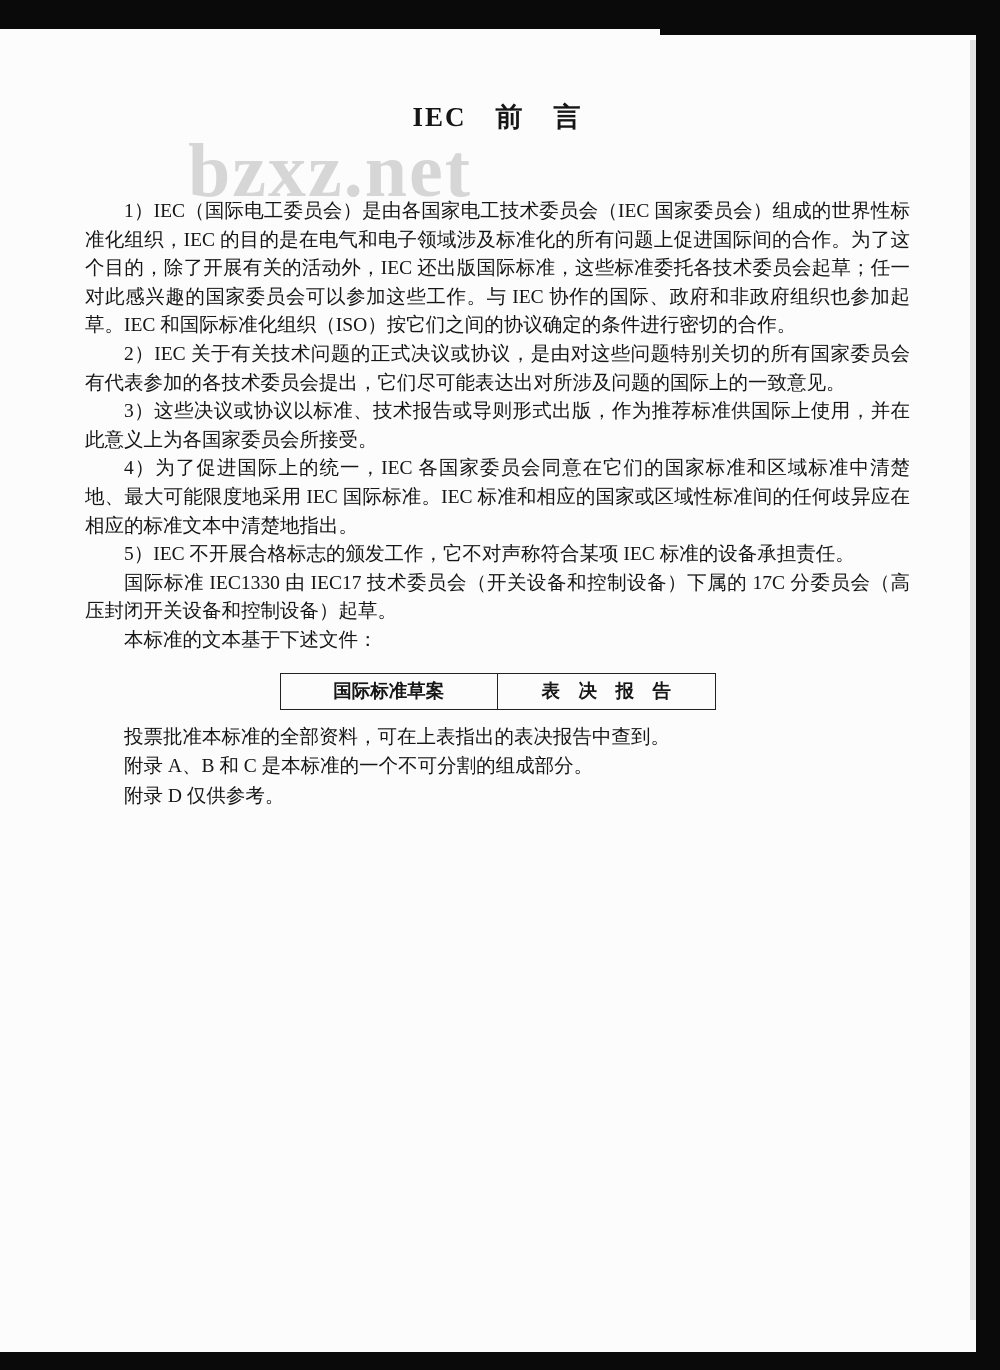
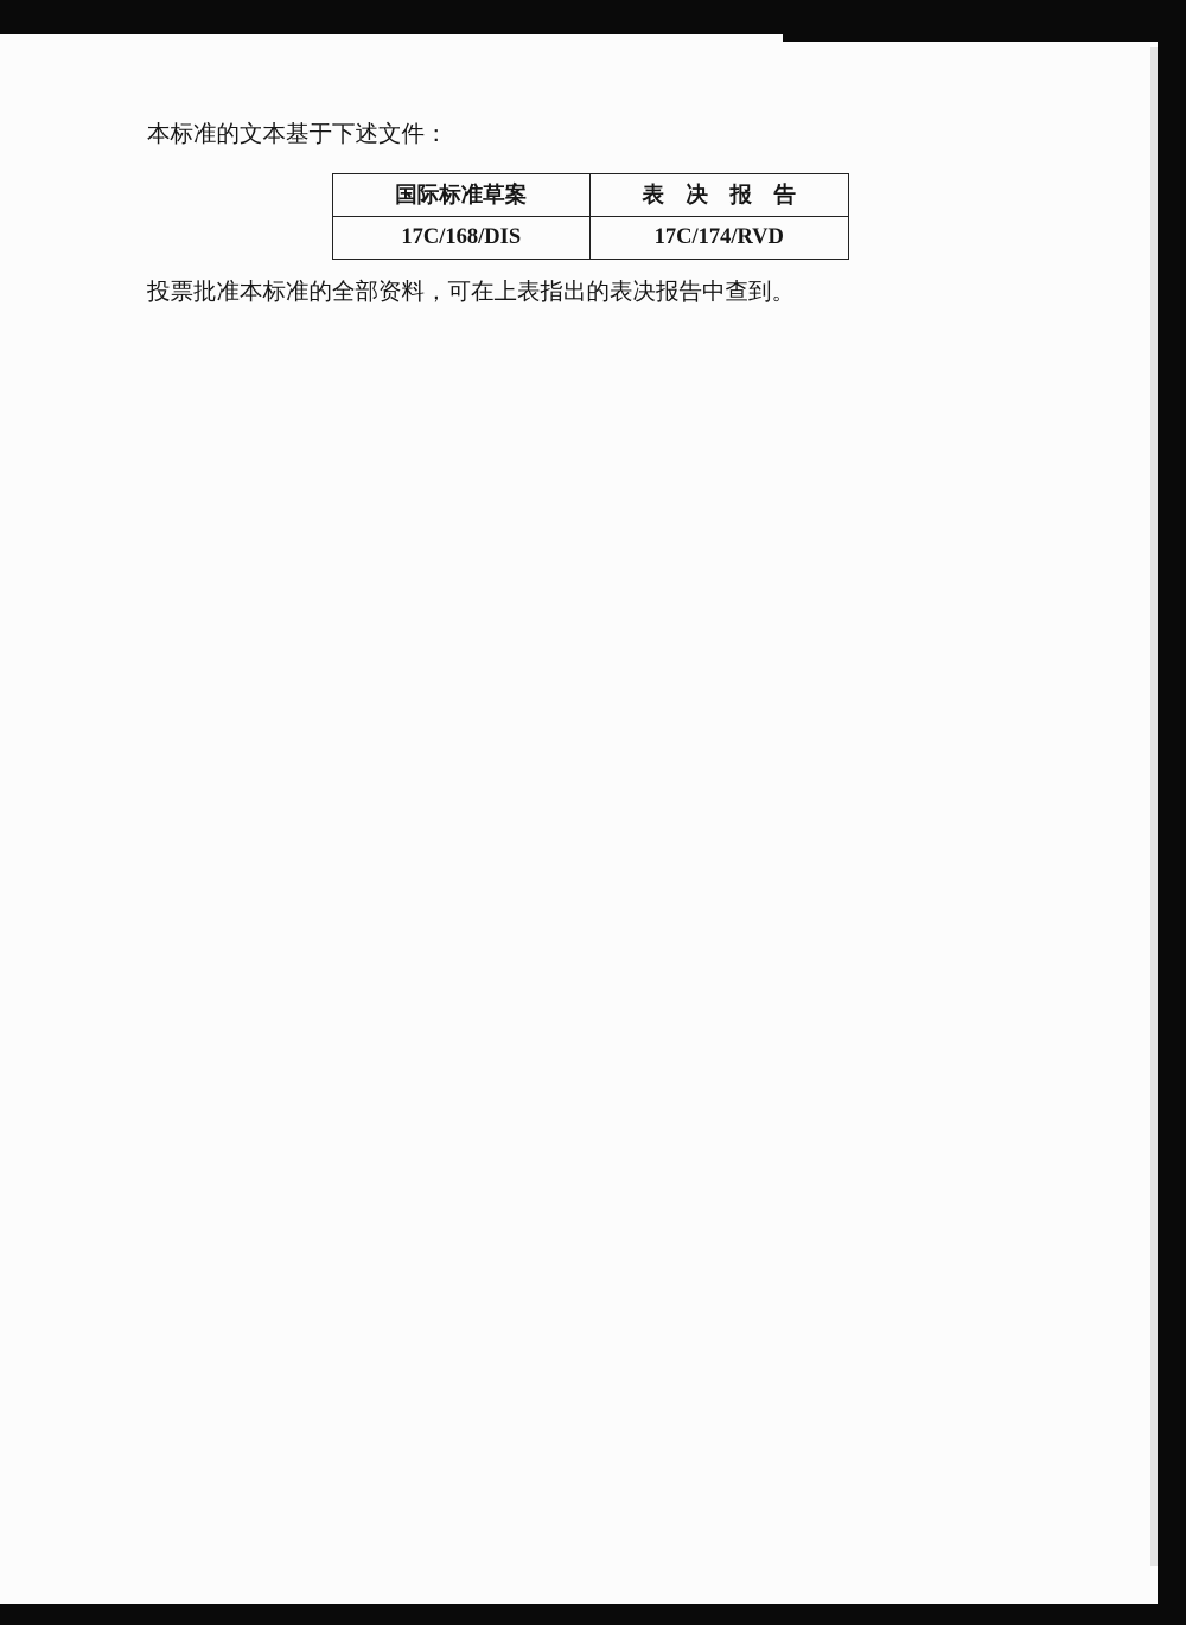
- bzxz.net
- IEC 前 言
- 1）IEC（国际电工委员会）是由各国家电工技术委员会（IEC 国家委员会）组成的世界性标准化组织，IEC 的目的是在电气和电子领域涉及标准化的所有问题上促进国际间的合作。为了这个目的，除了开展有关的活动外，IEC 还出版国际标准，这些标准委托各技术委员会起草；任一对此感兴趣的国家委员会可以参加这些工作。与 IEC 协作的国际、政府和非政府组织也参加起草。IEC 和国际标准化组织（ISO）按它们之间的协议确定的条件进行密切的合作。
- 2）IEC 关于有关技术问题的正式决议或协议，是由对这些问题特别关切的所有国家委员会有代表参加的各技术委员会提出，它们尽可能表达出对所涉及问题的国际上的一致意见。
- 3）这些决议或协议以标准、技术报告或导则形式出版，作为推荐标准供国际上使用，并在此意义上为各国家委员会所接受。
- 4）为了促进国际上的统一，IEC 各国家委员会同意在它们的国家标准和区域标准中清楚地、最大可能限度地采用 IEC 国际标准。IEC 标准和相应的国家或区域性标准间的任何歧异应在相应的标准文本中清楚地指出。
- 5）IEC 不开展合格标志的颁发工作，它不对声称符合某项 IEC 标准的设备承担责任。
- 国际标准 IEC1330 由 IEC17 技术委员会（开关设备和控制设备）下属的 17C 分委员会（高压封闭开关设备和控制设备）起草。
  本标准的文本基于下述文件：
  国际标准草案	表 决 报 告
+ 17C/168/DIS	17C/174/RVD
  投票批准本标准的全部资料，可在上表指出的表决报告中查到。
- 附录 A、B 和 C 是本标准的一个不可分割的组成部分。
- 附录 D 仅供参考。
